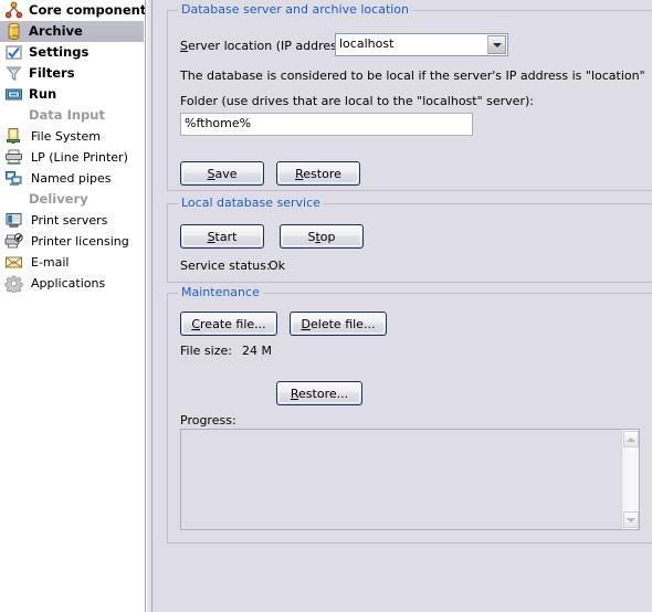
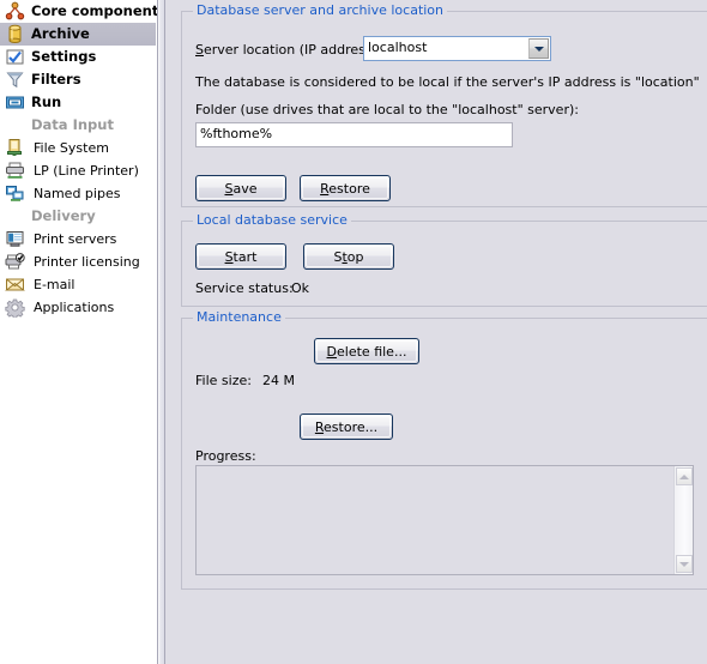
  Core component
  Archive
  Settings
  Filters
  Run
  Data Input
  File System
  LP (Line Printer)
  Named pipes
  Delivery
  Print servers
  Printer licensing
  E-mail
  Applications
  Database server and archive location
  Server location (IP addres
  localhost
  The database is considered to be local if the server's IP address is "location"
  Folder (use drives that are local to the "localhost" server):
  %fthome%
  Save
  Restore
  Local database service
  Start
  Stop
  Service status:
  Ok
  Maintenance
- Create file...
  Delete file...
  File size:
  24 M
  Restore...
  Progress:
